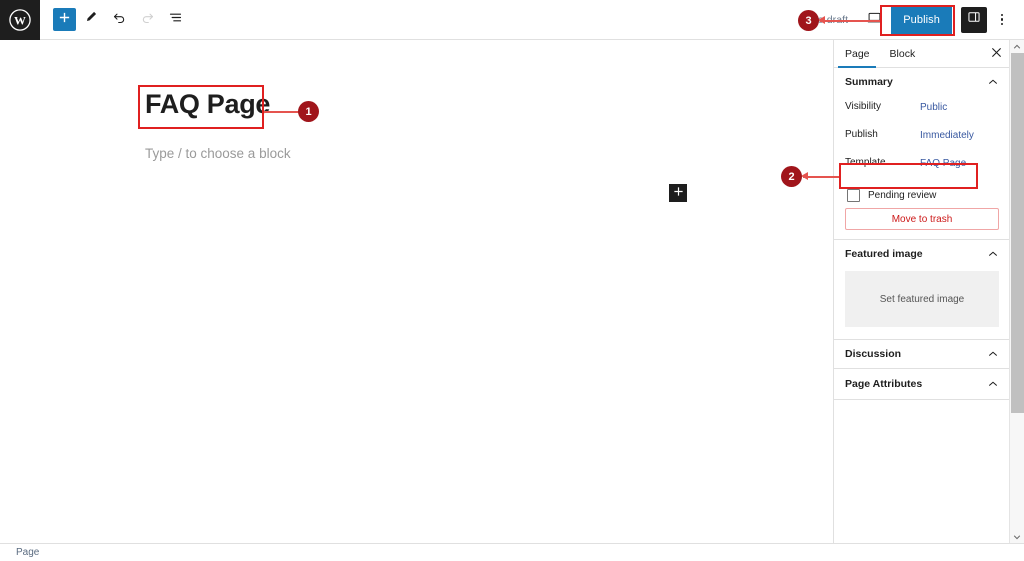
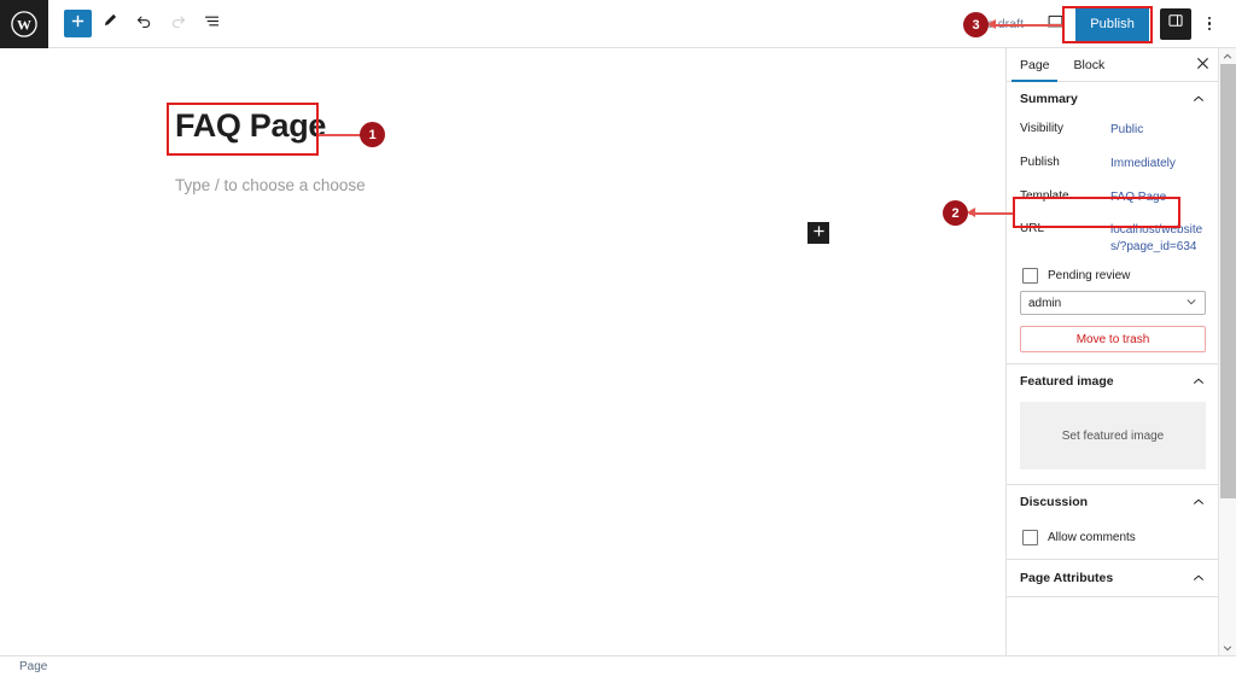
  W
  Publish
  FAQ Page
- Type / to choose a block
+ Type / to choose a choose
  Page
  Block
  Summary
  Visibility
  Public
  Publish
  Immediately
  Template
  FAQ Page
+ URL
+ localhost/websites/?page_id=634
  Pending review
+ admin
  Move to trash
  Featured image
  Set featured image
  Discussion
+ Allow comments
  Page Attributes
  Page
  1
  2
  3
